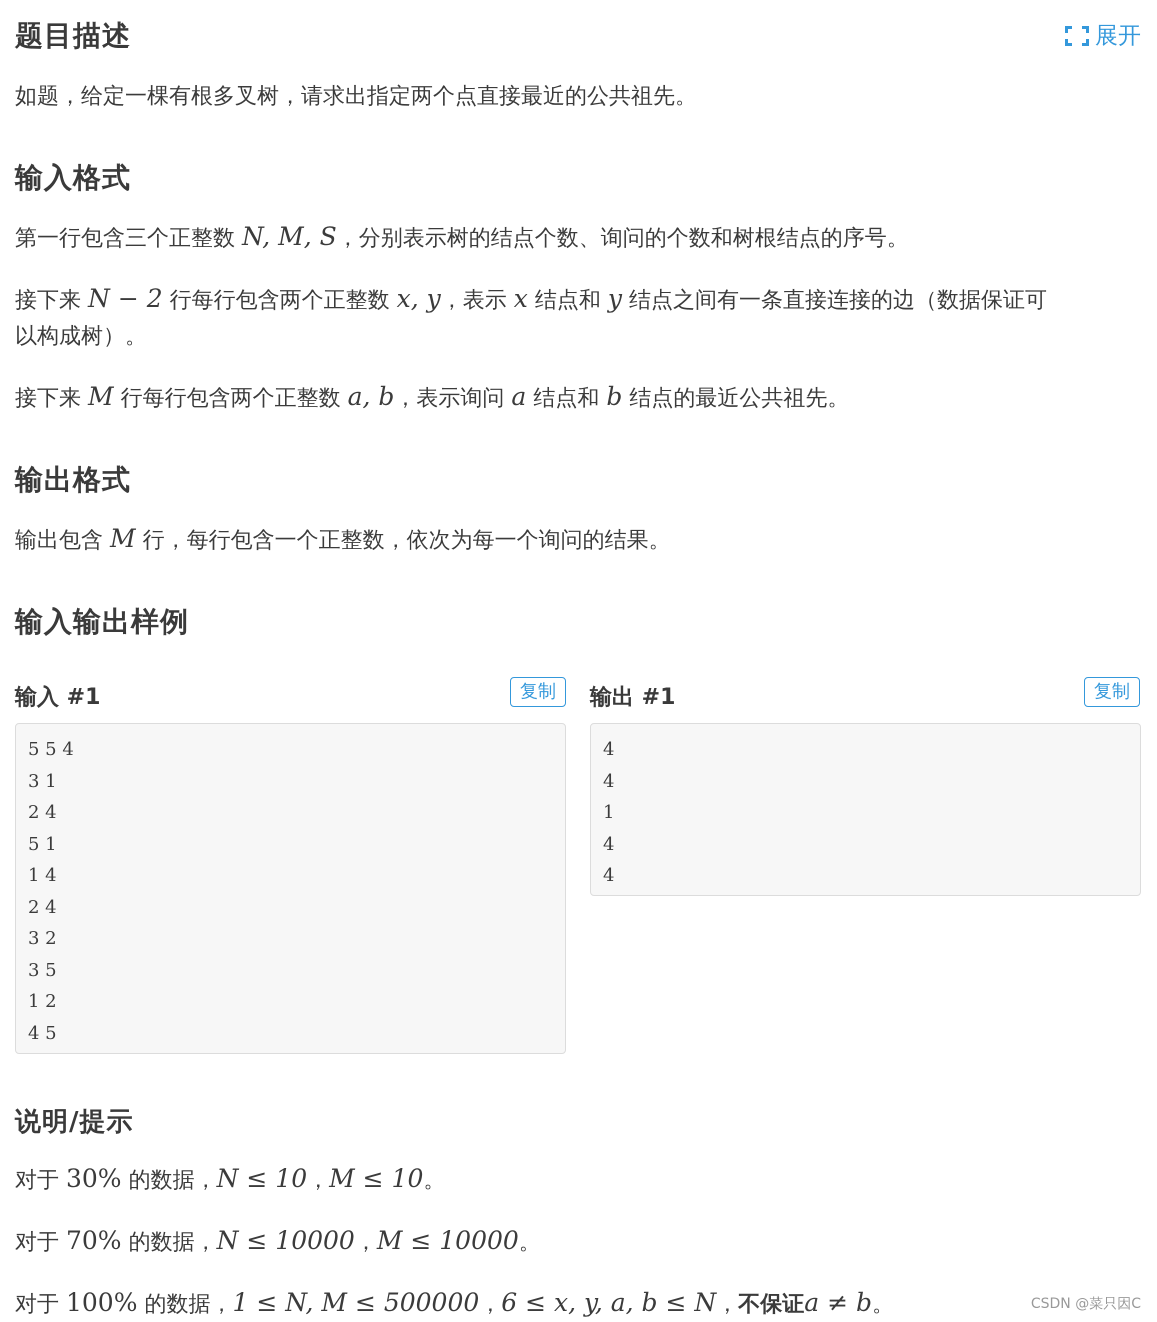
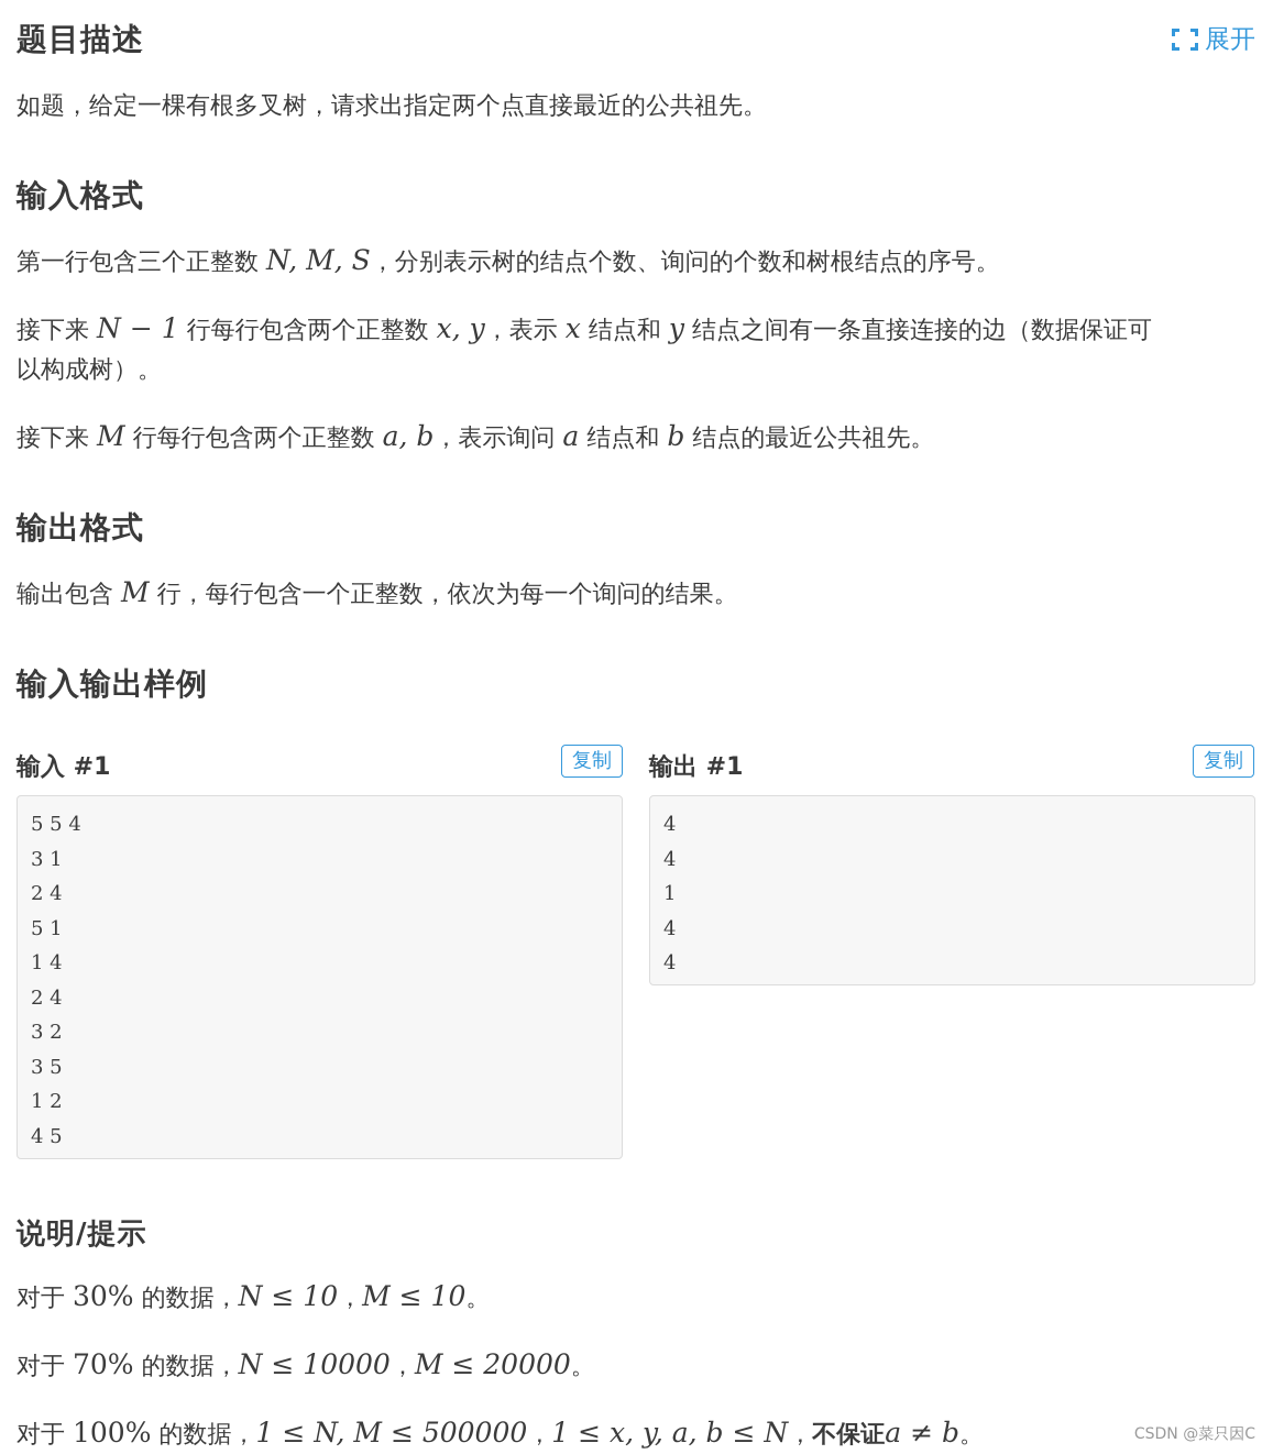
  展开
  题目描述
  如题，给定一棵有根多叉树，请求出指定两个点直接最近的公共祖先。
  输入格式
  第一行包含三个正整数 N, M, S，分别表示树的结点个数、询问的个数和树根结点的序号。
- 接下来 N − 2 行每行包含两个正整数 x, y，表示 x 结点和 y 结点之间有一条直接连接的边（数据保证可
+ 接下来 N − 1 行每行包含两个正整数 x, y，表示 x 结点和 y 结点之间有一条直接连接的边（数据保证可
  以构成树）。
  接下来 M 行每行包含两个正整数 a, b，表示询问 a 结点和 b 结点的最近公共祖先。
  输出格式
  输出包含 M 行，每行包含一个正整数，依次为每一个询问的结果。
  输入输出样例
  输入 #1
  复制
  5 5 4
  3 1
  2 4
  5 1
  1 4
  2 4
  3 2
  3 5
  1 2
  4 5
  输出 #1
  复制
  4
  4
  1
  4
  4
  说明/提示
  对于 30% 的数据，N ≤ 10，M ≤ 10。
- 对于 70% 的数据，N ≤ 10000，M ≤ 10000。
+ 对于 70% 的数据，N ≤ 10000，M ≤ 20000。
- 对于 100% 的数据，1 ≤ N, M ≤ 500000，6 ≤ x, y, a, b ≤ N，不保证a ≠ b。
+ 对于 100% 的数据，1 ≤ N, M ≤ 500000，1 ≤ x, y, a, b ≤ N，不保证a ≠ b。
  CSDN @菜只因C
